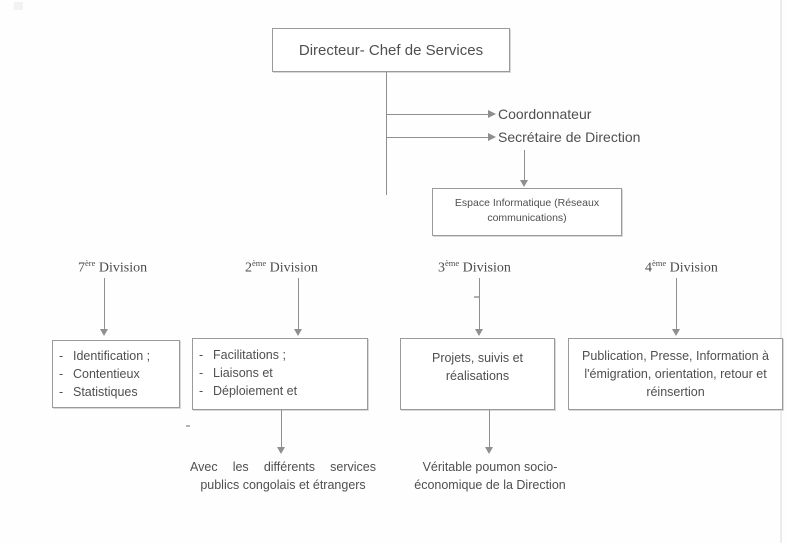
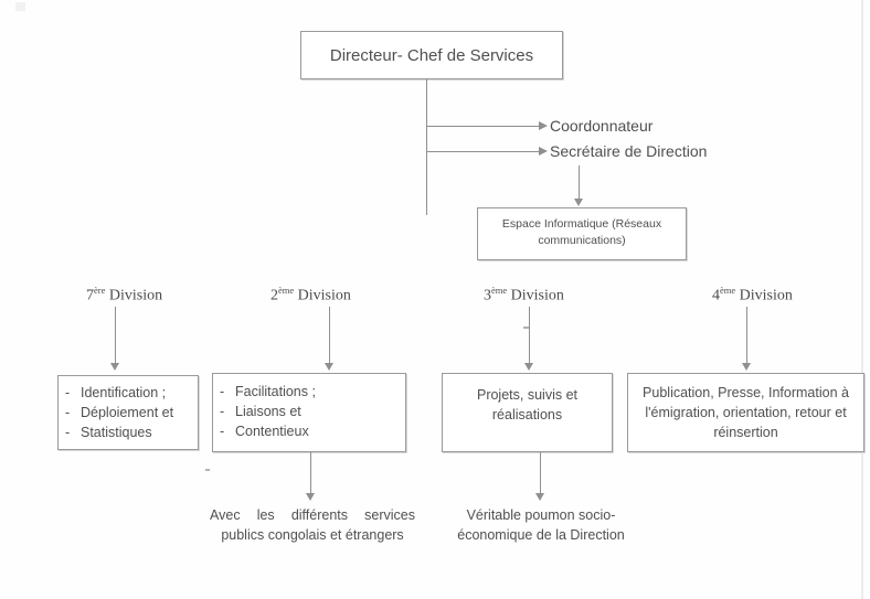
  Directeur- Chef de Services
  Coordonnateur
  Secrétaire de Direction
  Espace Informatique (Réseaux
  communications)
  7ère Division
  2ème Division
  3ème Division
  4ème Division
  - Identification ;
- - Contentieux
+ - Déploiement et
  - Statistiques
  - Facilitations ;
  - Liaisons et
- - Déploiement et
+ - Contentieux
  Projets, suivis et
  réalisations
  Publication, Presse, Information à
  l'émigration, orientation, retour et
  réinsertion
  Avec les différents services
  publics congolais et étrangers
  Véritable poumon socio-
  économique de la Direction
